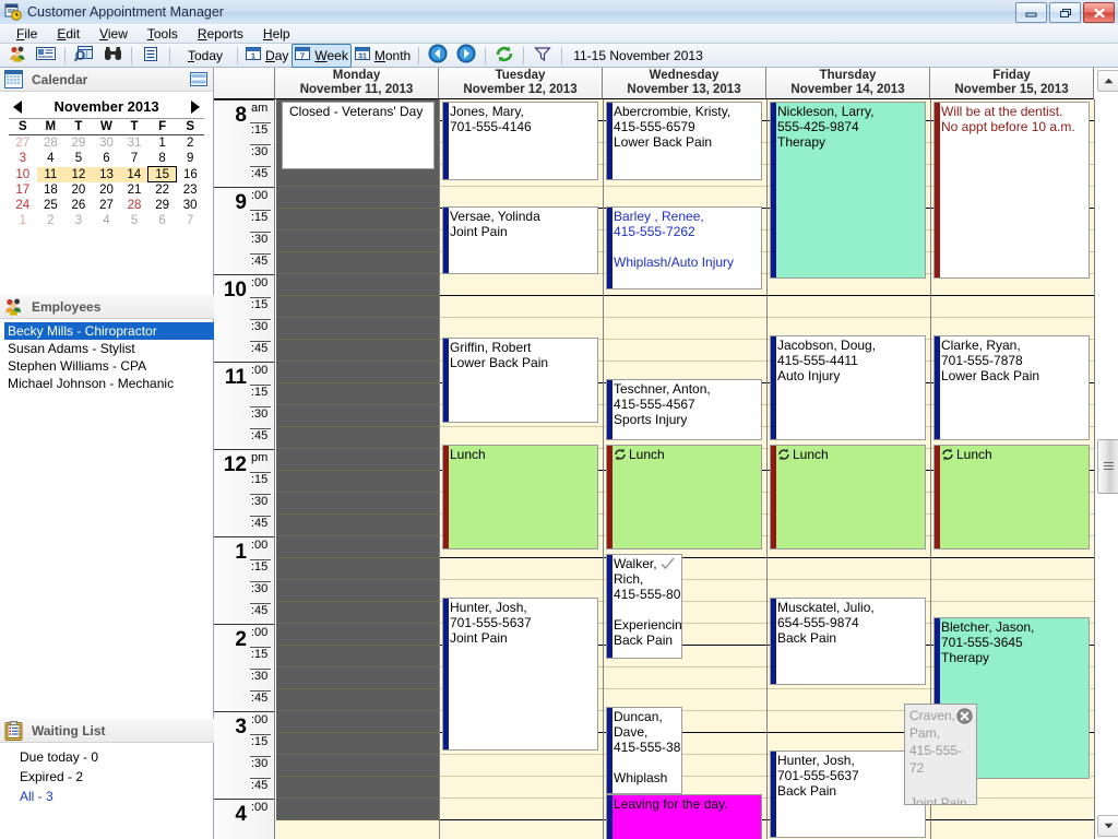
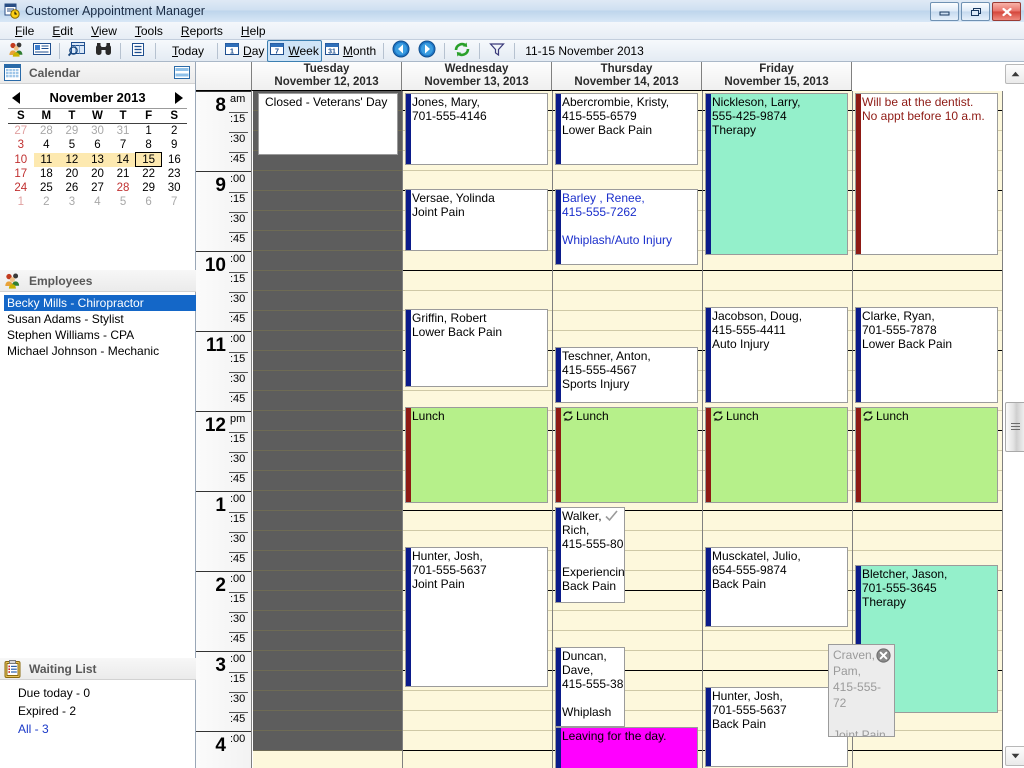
  Customer Appointment Manager
  File
  Edit
  View
  Tools
  Reports
  Help
  Today
  1
  Day
  7
  Week
  Month
  11-15 November 2013
  Calendar
  November 2013
  S	M	T	W	T	F	S
  27	28	29	30	31	1	2
  3	4	5	6	7	8	9
  10	11	12	13	14	15	16
  17	18	20	20	21	22	23
  24	25	26	27	28	29	30
  1	2	3	4	5	6	7
  Employees
  Becky Mills - Chiropractor
  Susan Adams - Stylist
  Stephen Williams - CPA
  Michael Johnson - Mechanic
  Waiting List
  Due today - 0
  Expired - 2
  All - 3
- Monday
- November 11, 2013
  Tuesday
  November 12, 2013
  Wednesday
  November 13, 2013
  Thursday
  November 14, 2013
  Friday
  November 15, 2013
  8
  am
  :15
  :30
  :45
  9
  :00
  :15
  :30
  :45
  10
  :00
  :15
  :30
  :45
  11
  :00
  :15
  :30
  :45
  12
  pm
  :15
  :30
  :45
  1
  :00
  :15
  :30
  :45
  2
  :00
  :15
  :30
  :45
  3
  :00
  :15
  :30
  :45
  4
  :00
  Closed - Veterans' Day
  Jones, Mary,
  701-555-4146
  Versae, Yolinda
  Joint Pain
  Griffin, Robert
  Lower Back Pain
  Lunch
  Hunter, Josh,
  701-555-5637
  Joint Pain
  Abercrombie, Kristy,
  415-555-6579
  Lower Back Pain
  Barley , Renee,
  415-555-7262
  Whiplash/Auto Injury
  Teschner, Anton,
  415-555-4567
  Sports Injury
  Lunch
  Walker,
  Rich,
  415-555-80
  Experiencin
  Back Pain
  Duncan,
  Dave,
  415-555-38
  Whiplash
  Leaving for the day.
  Nickleson, Larry,
  555-425-9874
  Therapy
  Jacobson, Doug,
  415-555-4411
  Auto Injury
  Lunch
  Musckatel, Julio,
  654-555-9874
  Back Pain
  Hunter, Josh,
  701-555-5637
  Back Pain
  Will be at the dentist.
  No appt before 10 a.m.
  Clarke, Ryan,
  701-555-7878
  Lower Back Pain
  Lunch
  Bletcher, Jason,
  701-555-3645
  Therapy
  Craven,
  Pam,
  415-555-72
  Joint Pain
